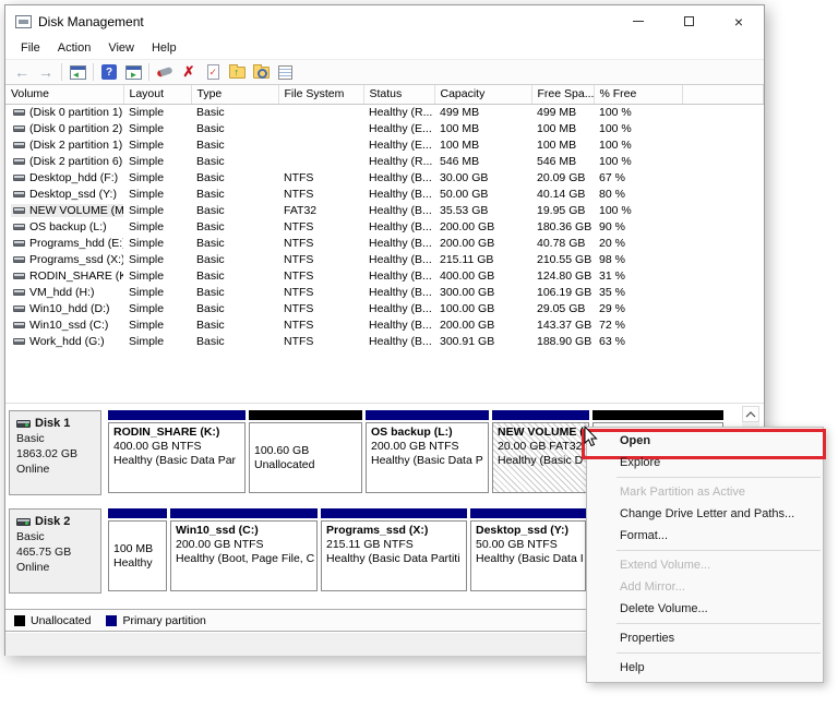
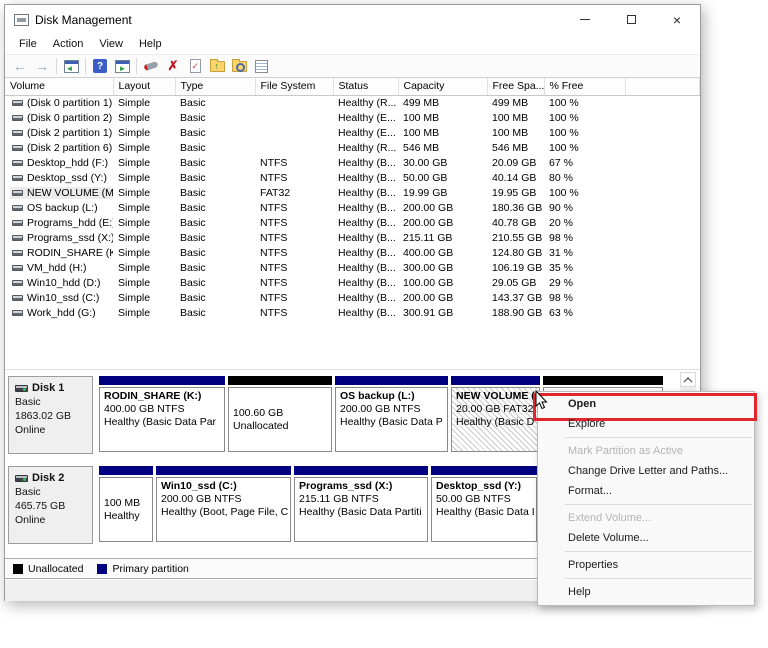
  Disk Management
  ×
  File
  Action
  View
  Help
  ←
  →
  ?
  ✗
  Volume	Layout	Type	File System	Status	Capacity	Free Spa...	% Free
  (Disk 0 partition 1)	Simple	Basic		Healthy (R...	499 MB	499 MB	100 %
  (Disk 0 partition 2)	Simple	Basic		Healthy (E...	100 MB	100 MB	100 %
  (Disk 2 partition 1)	Simple	Basic		Healthy (E...	100 MB	100 MB	100 %
  (Disk 2 partition 6)	Simple	Basic		Healthy (R...	546 MB	546 MB	100 %
  Desktop_hdd (F:)	Simple	Basic	NTFS	Healthy (B...	30.00 GB	20.09 GB	67 %
  Desktop_ssd (Y:)	Simple	Basic	NTFS	Healthy (B...	50.00 GB	40.14 GB	80 %
- NEW VOLUME (M	Simple	Basic	FAT32	Healthy (B...	35.53 GB	19.95 GB	100 %
+ NEW VOLUME (M	Simple	Basic	FAT32	Healthy (B...	19.99 GB	19.95 GB	100 %
  OS backup (L:)	Simple	Basic	NTFS	Healthy (B...	200.00 GB	180.36 GB	90 %
  Programs_hdd (E:	Simple	Basic	NTFS	Healthy (B...	200.00 GB	40.78 GB	20 %
  Programs_ssd (X:)	Simple	Basic	NTFS	Healthy (B...	215.11 GB	210.55 GB	98 %
  RODIN_SHARE (K	Simple	Basic	NTFS	Healthy (B...	400.00 GB	124.80 GB	31 %
  VM_hdd (H:)	Simple	Basic	NTFS	Healthy (B...	300.00 GB	106.19 GB	35 %
  Win10_hdd (D:)	Simple	Basic	NTFS	Healthy (B...	100.00 GB	29.05 GB	29 %
- Win10_ssd (C:)	Simple	Basic	NTFS	Healthy (B...	200.00 GB	143.37 GB	72 %
+ Win10_ssd (C:)	Simple	Basic	NTFS	Healthy (B...	200.00 GB	143.37 GB	98 %
  Work_hdd (G:)	Simple	Basic	NTFS	Healthy (B...	300.91 GB	188.90 GB	63 %
  Disk 1
  Basic
  1863.02 GB
  Online
  RODIN_SHARE (K:)
  400.00 GB NTFS
  Healthy (Basic Data Par
  100.60 GB
  Unallocated
  OS backup (L:)
  200.00 GB NTFS
  Healthy (Basic Data P
  NEW VOLUME (
  20.00 GB FAT32
  Healthy (Basic D
  Disk 2
  Basic
  465.75 GB
  Online
  100 MB
  Healthy
  Win10_ssd (C:)
  200.00 GB NTFS
  Healthy (Boot, Page File, C
  Programs_ssd (X:)
  215.11 GB NTFS
  Healthy (Basic Data Partiti
  Desktop_ssd (Y:)
  50.00 GB NTFS
  Healthy (Basic Data I
  Unallocated
  Primary partition
  Open
  Explore
  Mark Partition as Active
  Change Drive Letter and Paths...
  Format...
  Extend Volume...
- Add Mirror...
  Delete Volume...
  Properties
  Help
